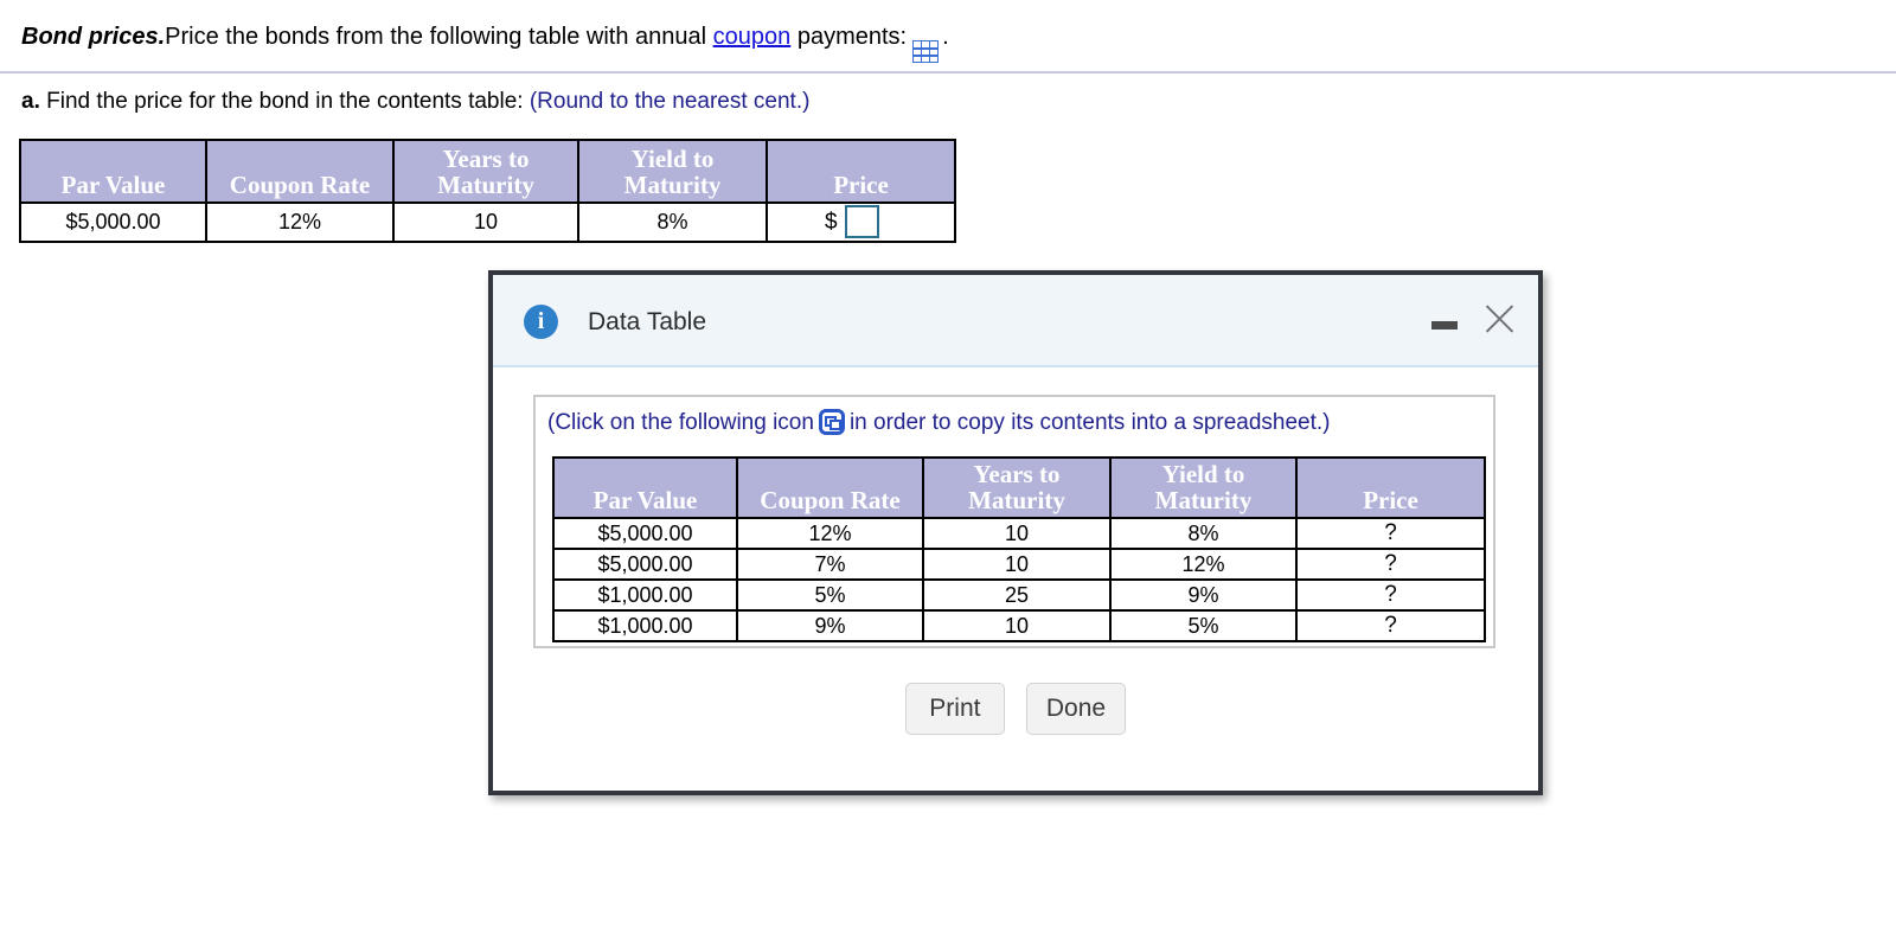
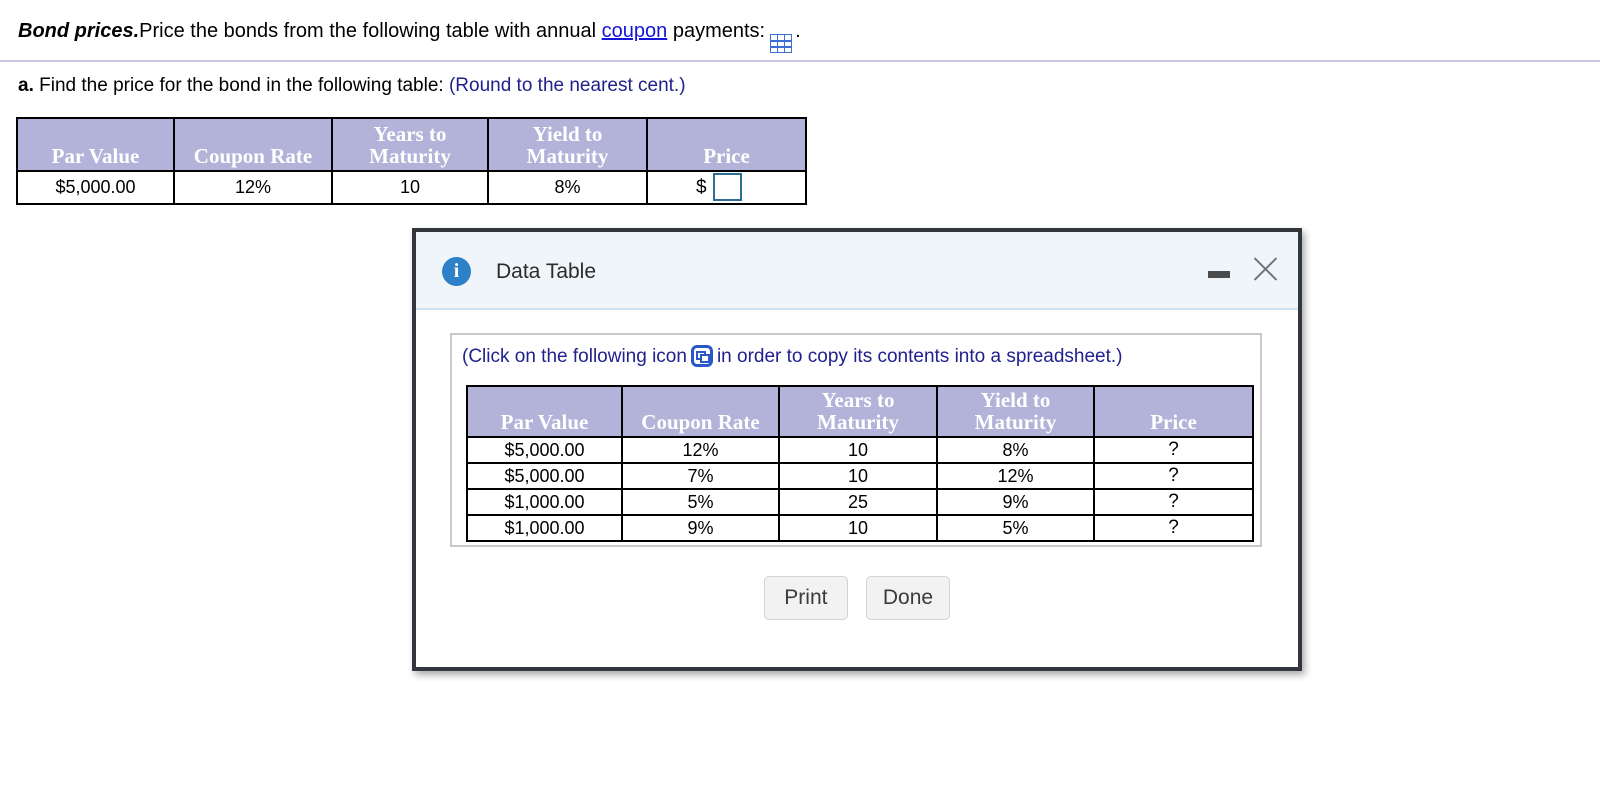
  Bond prices.Price the bonds from the following table with annual coupon payments: .
- a. Find the price for the bond in the contents table: (Round to the nearest cent.)
+ a. Find the price for the bond in the following table: (Round to the nearest cent.)
  Par Value	Coupon Rate	Years to Maturity	Yield to Maturity	Price
  $5,000.00	12%	10	8%	$
  i
  Data Table
  (Click on the following icon in order to copy its contents into a spreadsheet.)
  Par Value	Coupon Rate	Years to Maturity	Yield to Maturity	Price
  $5,000.00	12%	10	8%	?
  $5,000.00	7%	10	12%	?
  $1,000.00	5%	25	9%	?
  $1,000.00	9%	10	5%	?
  Print
  Done
